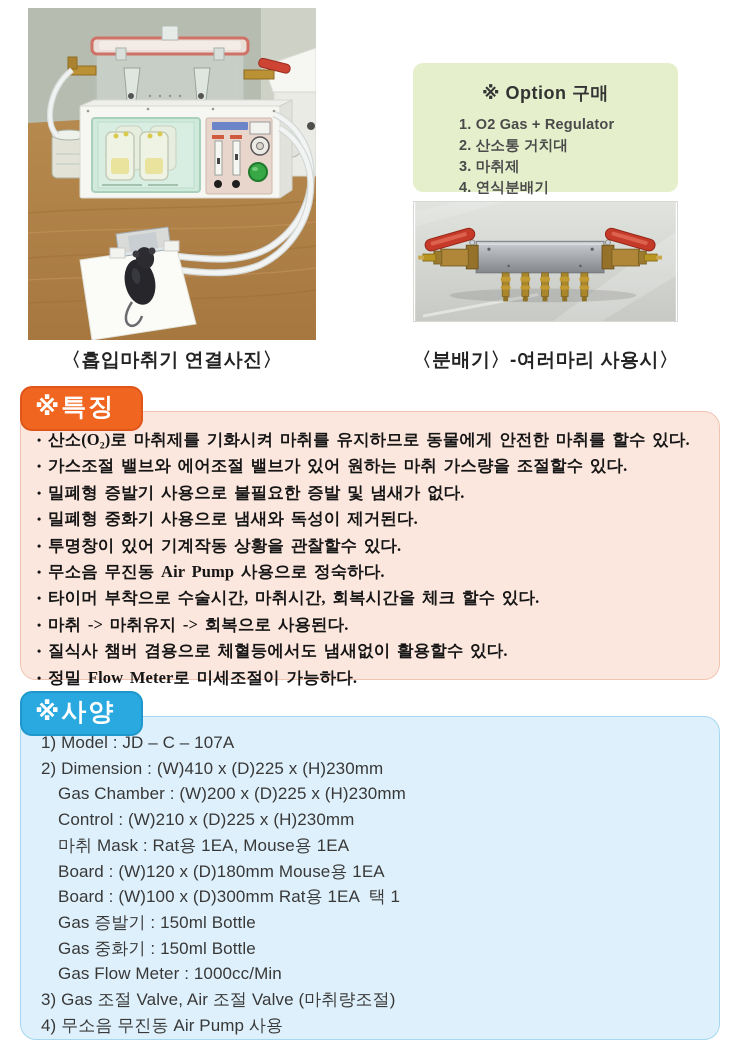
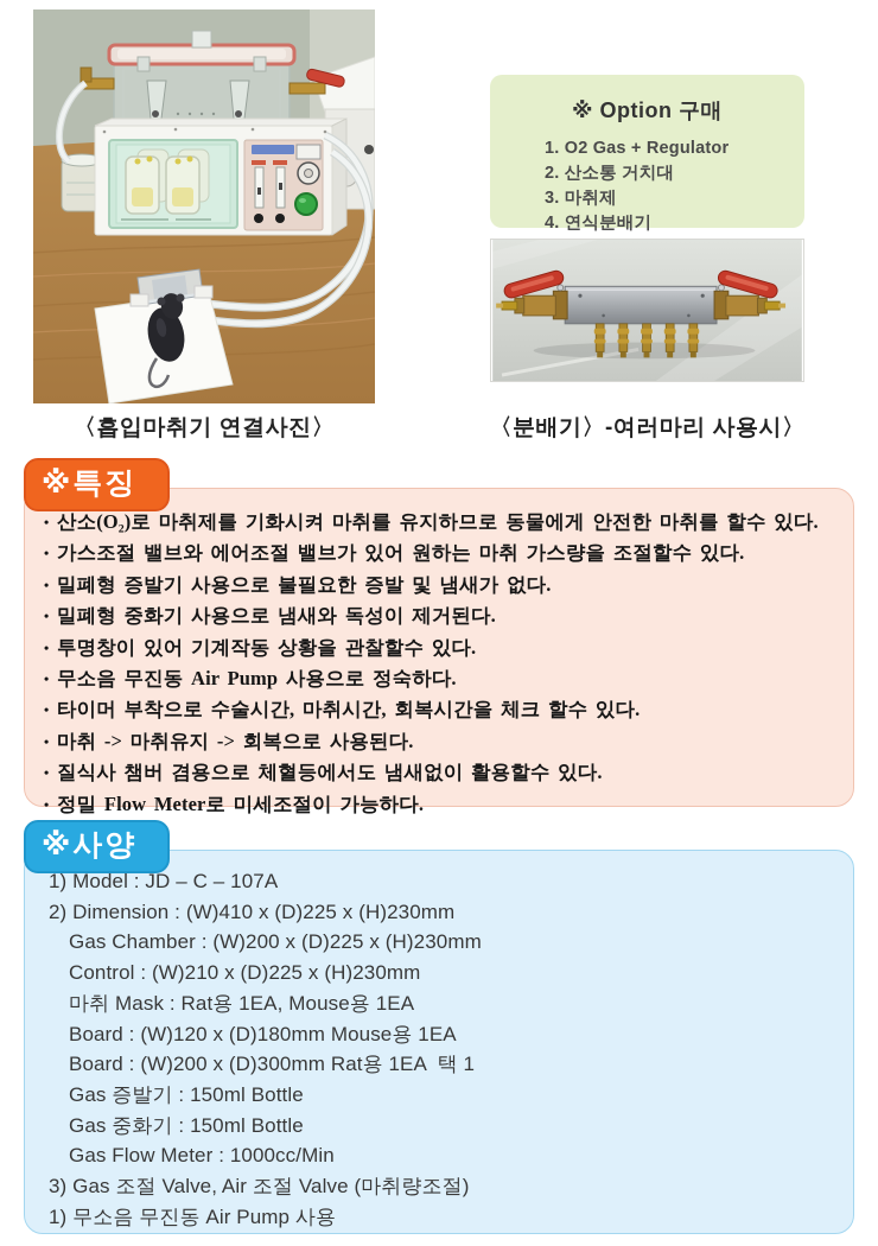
  ※ Option 구매
  1. O2 Gas + Regulator
  2. 산소통 거치대
  3. 마취제
  4. 연식분배기
  〈흡입마취기 연결사진〉
  〈분배기〉-여러마리 사용시〉
  ※특징
  • 산소(O₂)로 마취제를 기화시켜 마취를 유지하므로 동물에게 안전한 마취를 할수 있다.
  • 가스조절 밸브와 에어조절 밸브가 있어 원하는 마취 가스량을 조절할수 있다.
  • 밀폐형 증발기 사용으로 불필요한 증발 및 냄새가 없다.
  • 밀폐형 중화기 사용으로 냄새와 독성이 제거된다.
  • 투명창이 있어 기계작동 상황을 관찰할수 있다.
  • 무소음 무진동 Air Pump 사용으로 정숙하다.
  • 타이머 부착으로 수술시간, 마취시간, 회복시간을 체크 할수 있다.
  • 마취 -> 마취유지 -> 회복으로 사용된다.
  • 질식사 챔버 겸용으로 체혈등에서도 냄새없이 활용할수 있다.
  • 정밀 Flow Meter로 미세조절이 가능하다.
  ※사양
  1) Model : JD – C – 107A
  2) Dimension : (W)410 x (D)225 x (H)230mm
  Gas Chamber : (W)200 x (D)225 x (H)230mm
  Control : (W)210 x (D)225 x (H)230mm
  마취 Mask : Rat용 1EA, Mouse용 1EA
  Board : (W)120 x (D)180mm Mouse용 1EA
- Board : (W)100 x (D)300mm Rat용 1EA 택 1
+ Board : (W)200 x (D)300mm Rat용 1EA 택 1
  Gas 증발기 : 150ml Bottle
  Gas 중화기 : 150ml Bottle
  Gas Flow Meter : 1000cc/Min
  3) Gas 조절 Valve, Air 조절 Valve (마취량조절)
- 4) 무소음 무진동 Air Pump 사용
+ 1) 무소음 무진동 Air Pump 사용
